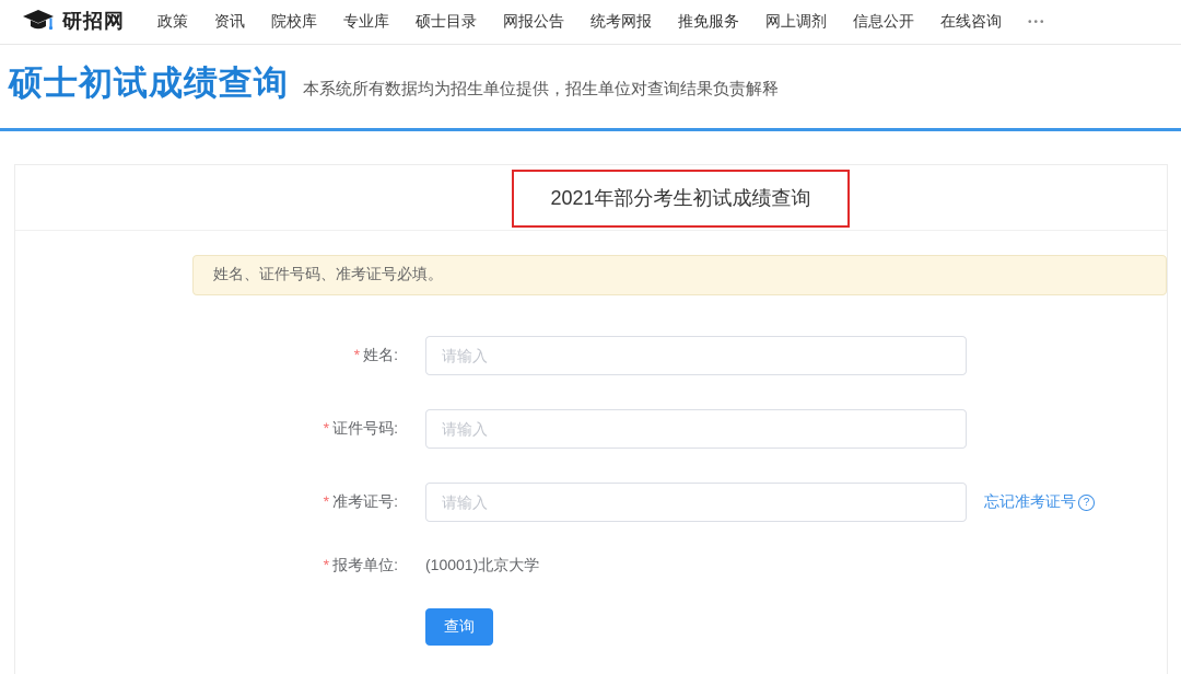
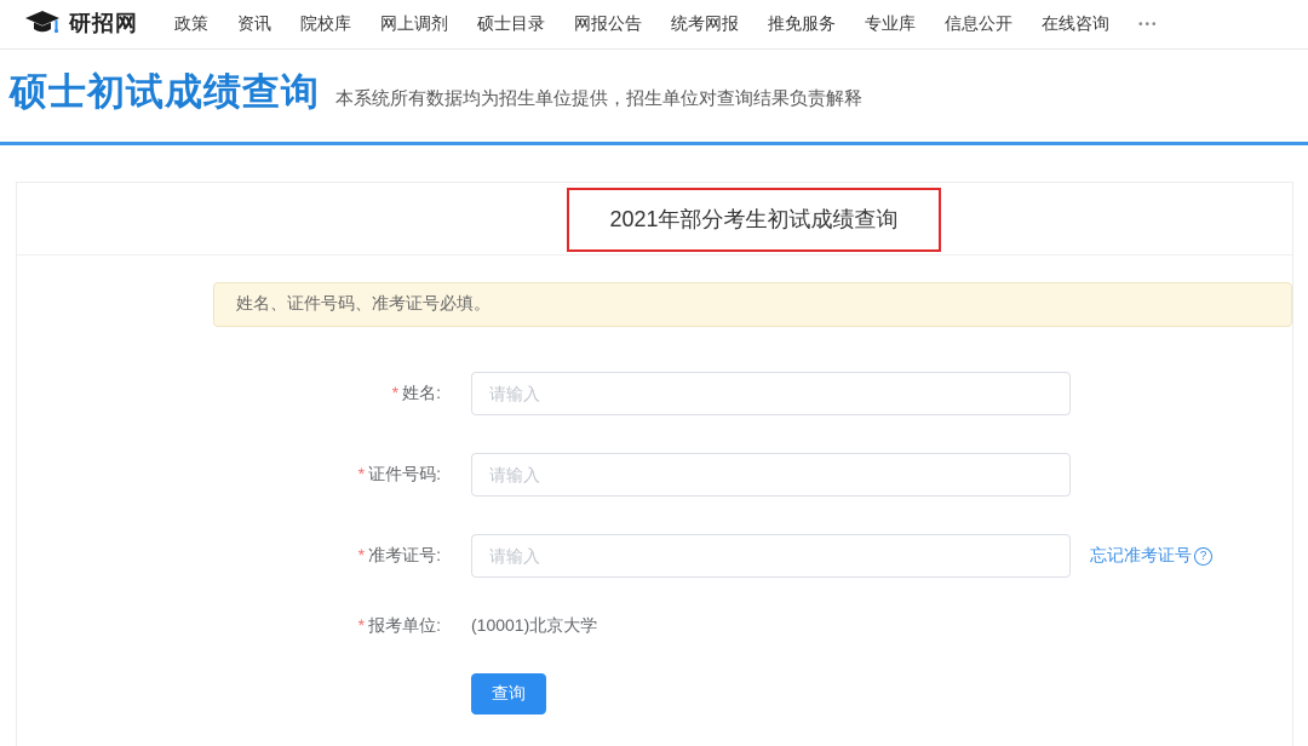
  研招网
  政策
  资讯
  院校库
- 专业库
+ 网上调剂
  硕士目录
  网报公告
  统考网报
  推免服务
- 网上调剂
+ 专业库
  信息公开
  在线咨询
  •••
  硕士初试成绩查询
  本系统所有数据均为招生单位提供，招生单位对查询结果负责解释
  2021年部分考生初试成绩查询
  姓名、证件号码、准考证号必填。
  * 姓名:
  请输入
  * 证件号码:
  请输入
  * 准考证号:
  请输入
  忘记准考证号
  ?
  * 报考单位:
  (10001)北京大学
  查询
